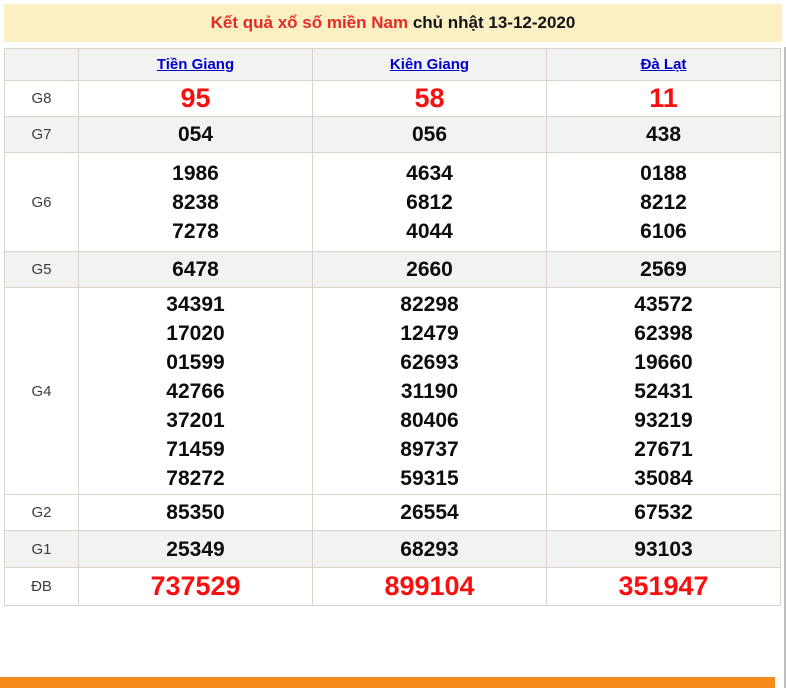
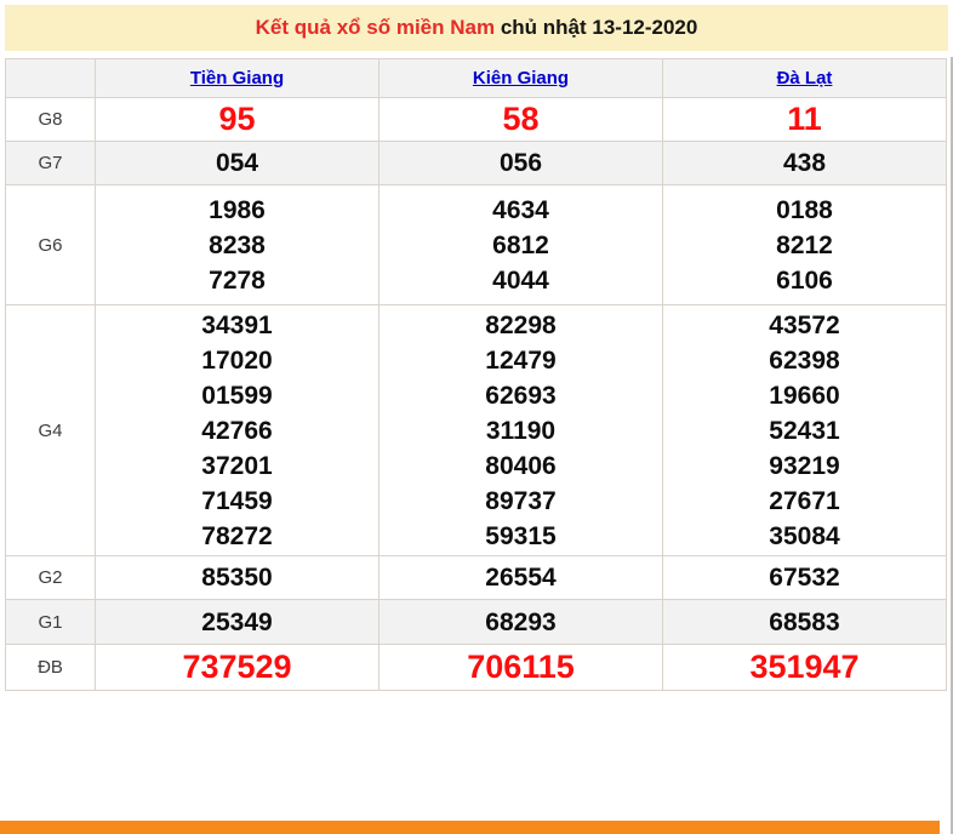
  Kết quả xổ số miền Nam chủ nhật 13-12-2020
  	Tiền Giang	Kiên Giang	Đà Lạt
  G8	95	58	11
  G7	054	056	438
  G6	198682387278	463468124044	018882126106
- G5	6478	2660	2569
  G4	34391170200159942766372017145978272	82298124796269331190804068973759315	43572623981966052431932192767135084
  G2	85350	26554	67532
- G1	25349	68293	93103
+ G1	25349	68293	68583
- ĐB	737529	899104	351947
+ ĐB	737529	706115	351947
